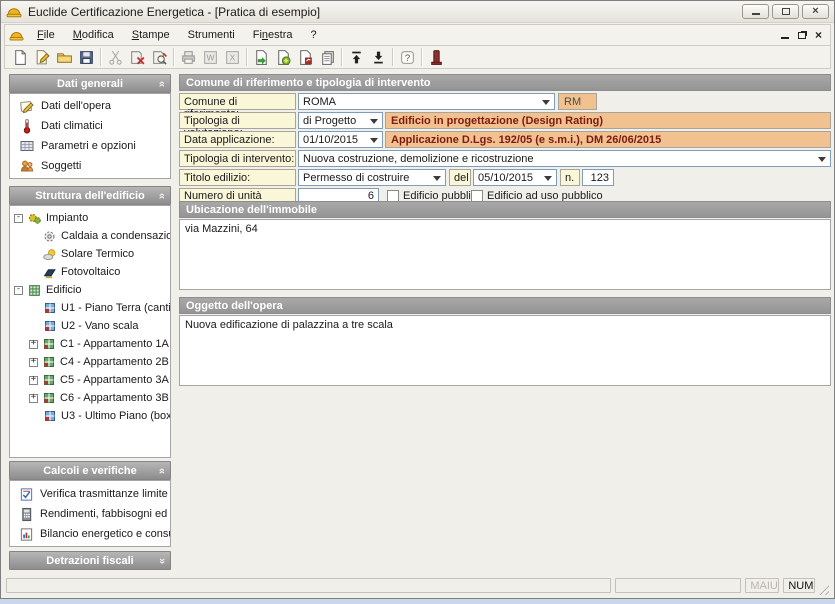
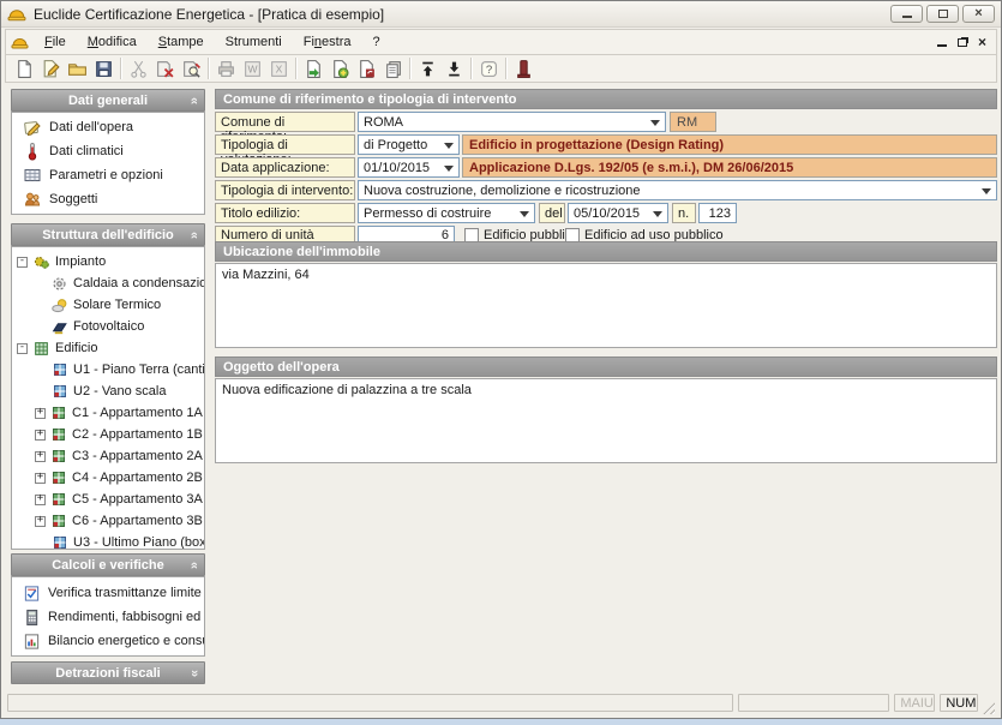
  Euclide Certificazione Energetica - [Pratica di esempio]
  ×
  File
  Modifica
  Stampe
  Strumenti
  Finestra
  ?
  ×
  W
  X
  ?
  Dati generali
  Dati dell'opera
  Dati climatici
  Parametri e opzioni
  Soggetti
  Struttura dell'edificio
  Impianto
  Caldaia a condensazio
  Solare Termico
  Fotovoltaico
  Edificio
  U1 - Piano Terra (canti
  U2 - Vano scala
  C1 - Appartamento 1A
+ C2 - Appartamento 1B
+ C3 - Appartamento 2A
  C4 - Appartamento 2B
  C5 - Appartamento 3A
  C6 - Appartamento 3B
  U3 - Ultimo Piano (box
  Calcoli e verifiche
  Verifica trasmittanze limite
  Rendimenti, fabbisogni ed
  Bilancio energetico e cons
  Detrazioni fiscali
  Comune di riferimento e tipologia di intervento
  ROMA
  RM
  di Progetto
  Edificio in progettazione (Design Rating)
  Data applicazione:
  01/10/2015
  Applicazione D.Lgs. 192/05 (e s.m.i.), DM 26/06/2015
  Tipologia di intervento:
  Nuova costruzione, demolizione e ricostruzione
  Titolo edilizio:
  Permesso di costruire
  del
  05/10/2015
  n.
  123
  6
  Edificio pubbli
  Edificio ad uso pubblico
  Ubicazione dell'immobile
  via Mazzini, 64
  Oggetto dell'opera
  Nuova edificazione di palazzina a tre scala
  MAIU
  NUM
